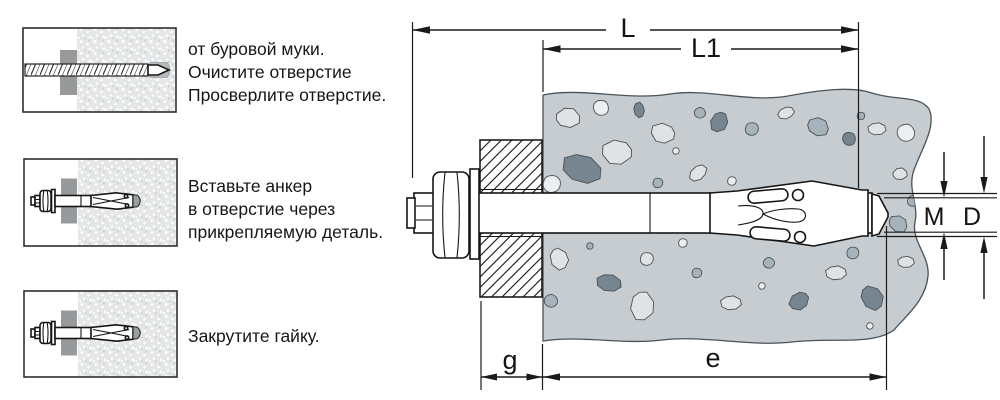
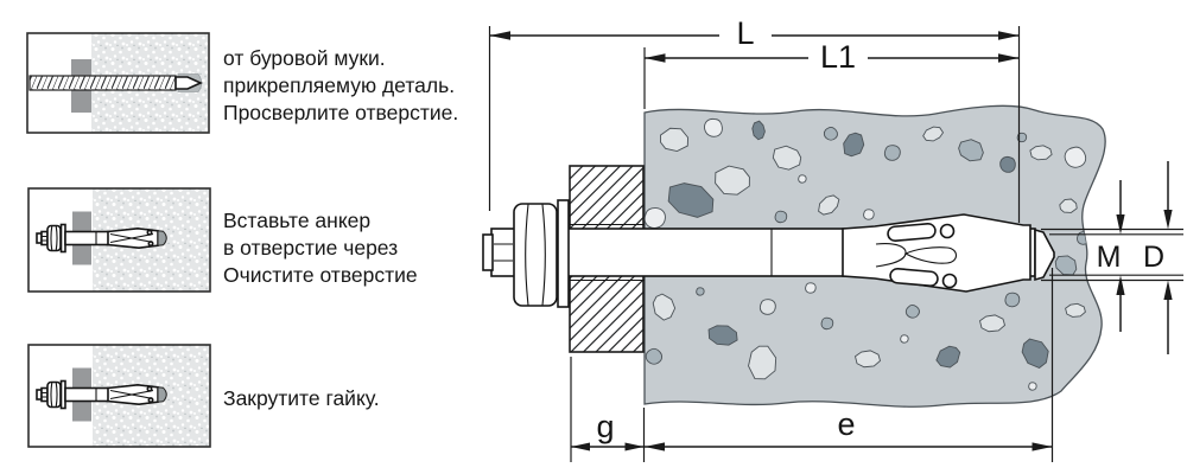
  от буровой муки.
- Очистите отверстие
+ прикрепляемую деталь.
  Просверлите отверстие.
  Вставьте анкер
  в отверстие через
- прикрепляемую деталь.
+ Очистите отверстие
  Закрутите гайку.
  L
  L1
  g
  e
  M
  D
